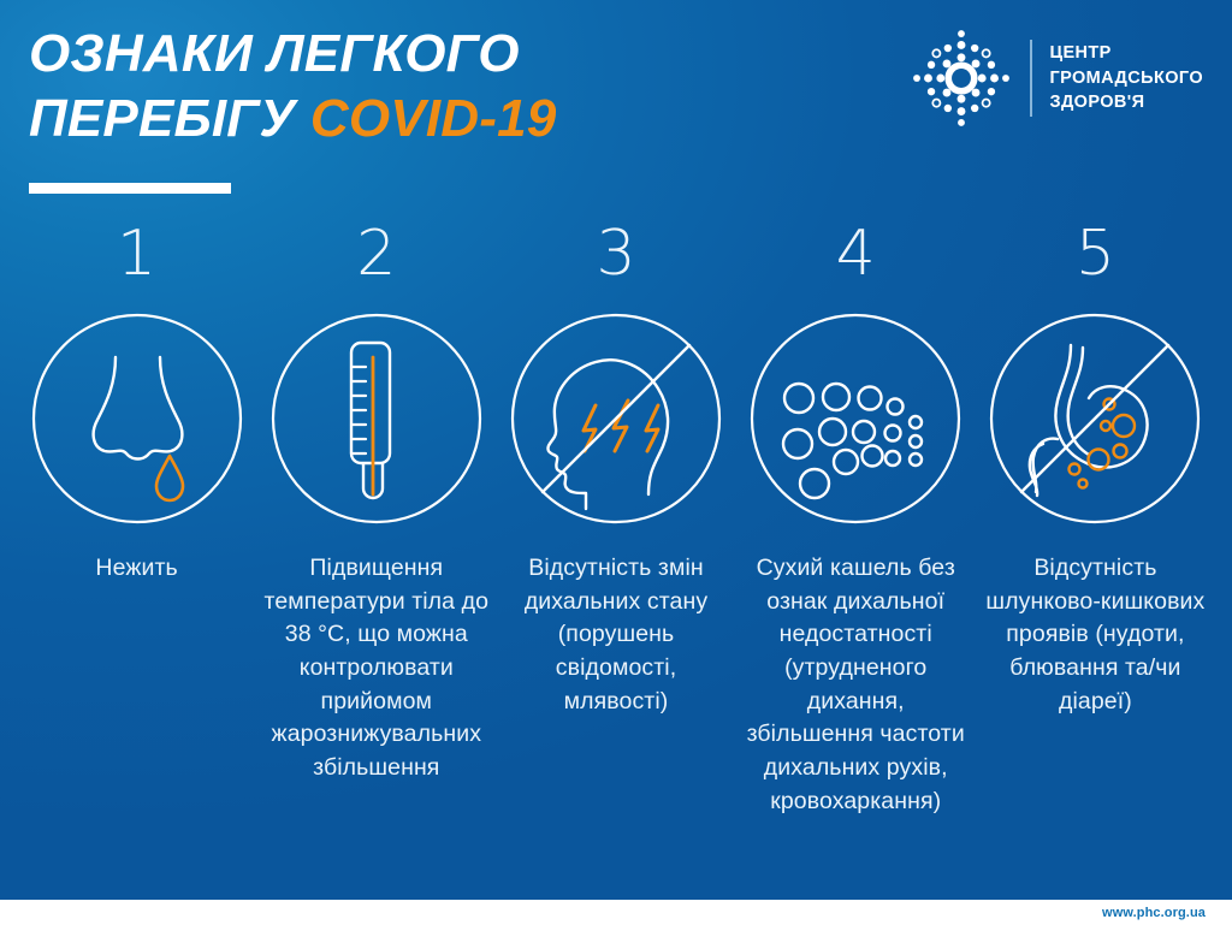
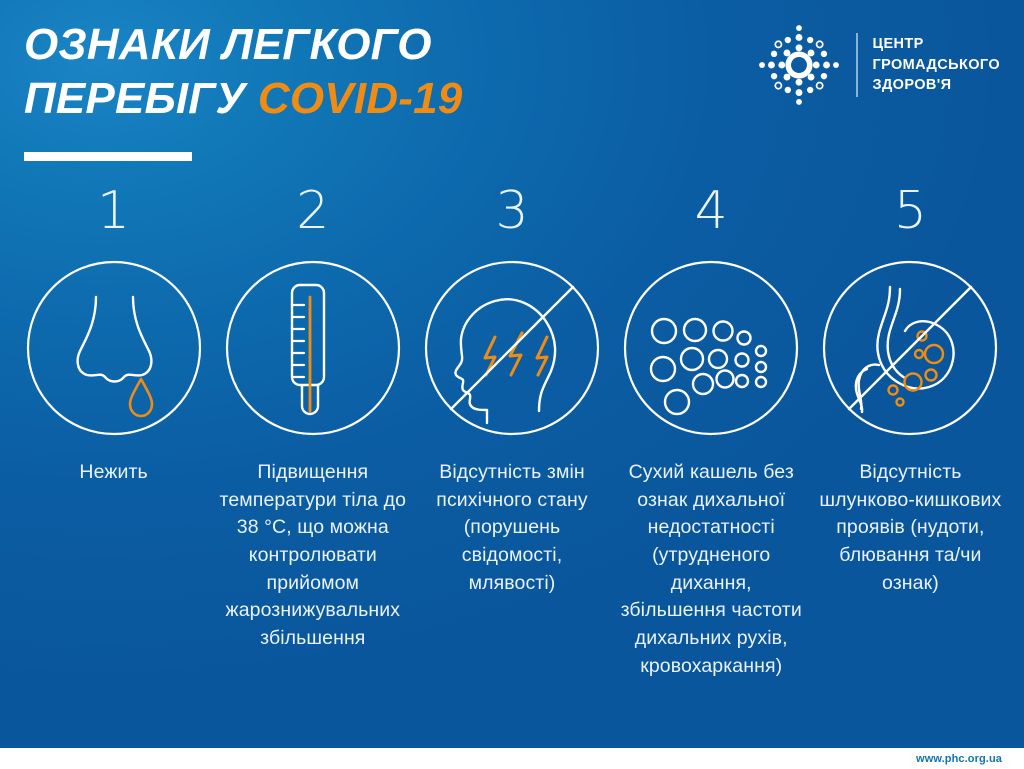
  ОЗНАКИ ЛЕГКОГО
  ПЕРЕБІГУ COVID-19
  ЦЕНТР
  ГРОМАДСЬКОГО
  ЗДОРОВ'Я
  1
  Нежить
  2
  Підвищення температури тіла до 38 °C, що можна контролювати прийомом жарознижувальних збільшення
  3
- Відсутність змін дихальних стану (порушень свідомості, млявості)
+ Відсутність змін психічного стану (порушень свідомості, млявості)
  4
  Сухий кашель без ознак дихальної недостатності (утрудненого дихання, збільшення частоти дихальних рухів, кровохаркання)
  5
- Відсутність шлунково-кишкових проявів (нудоти, блювання та/чи діареї)
+ Відсутність шлунково-кишкових проявів (нудоти, блювання та/чи ознак)
  www.phc.org.ua
